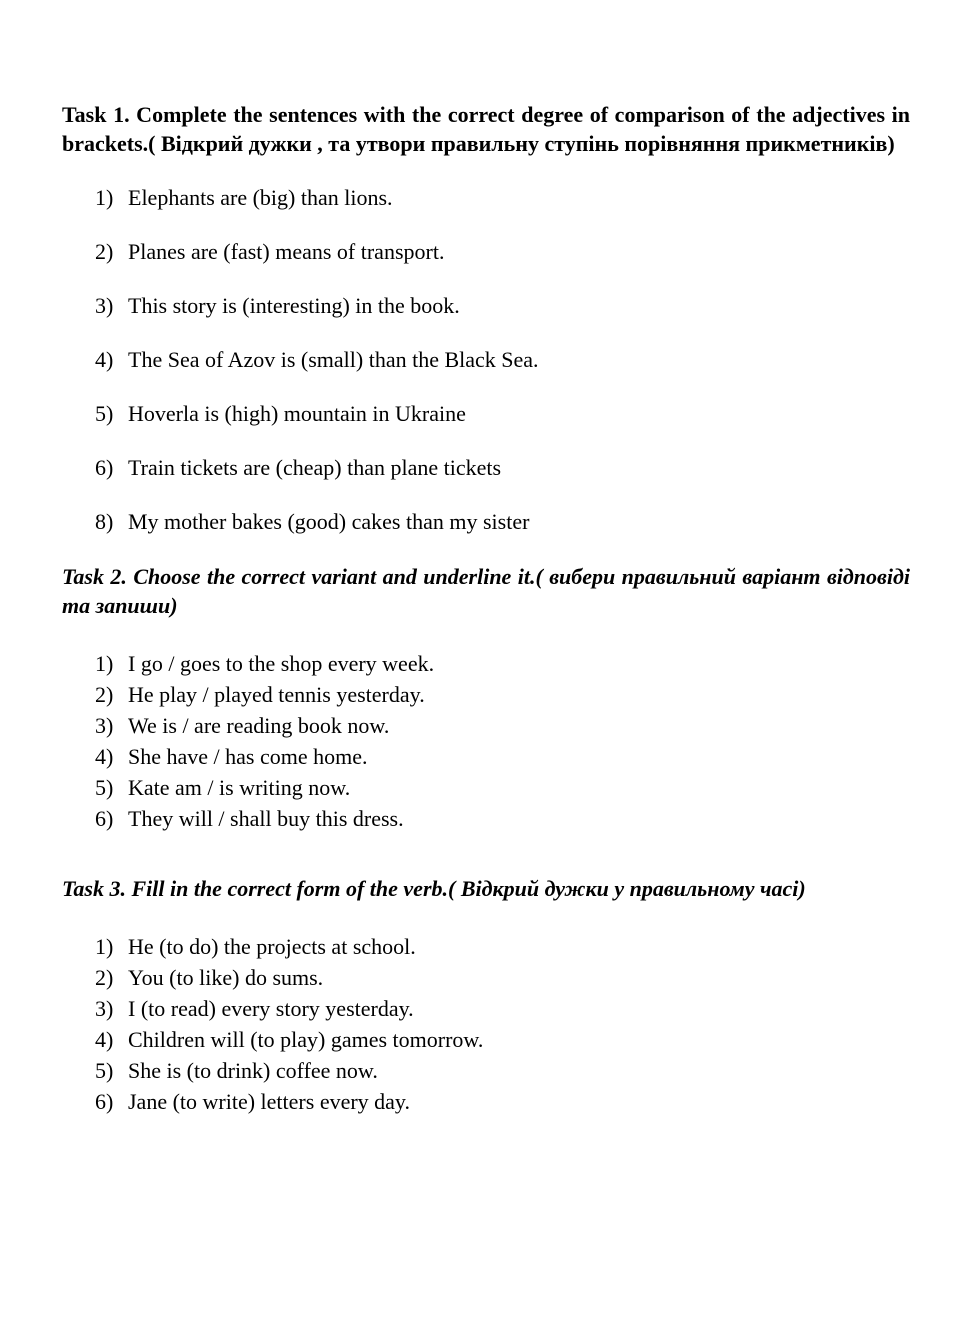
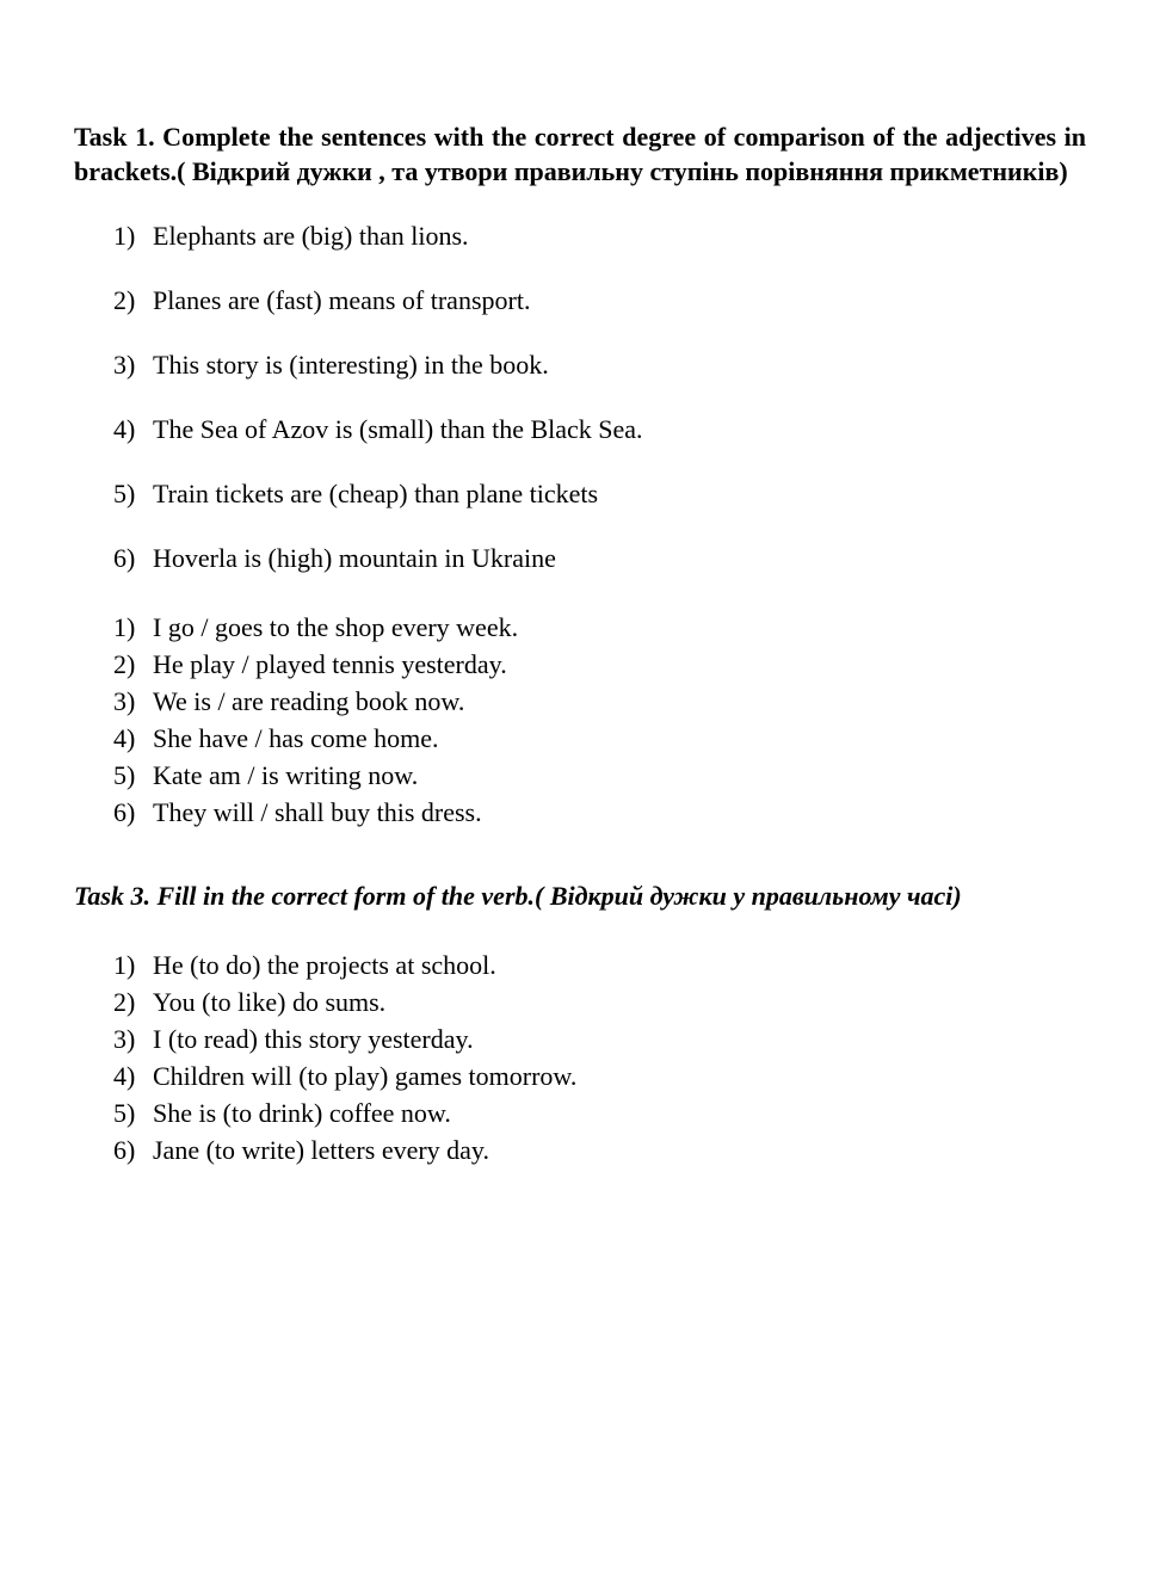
  Task 1. Complete the sentences with the correct degree of comparison of the adjectives in brackets.( Відкрий дужки , та утвори правильну ступінь порівняння прикметників)
  1)
  Elephants are (big) than lions.
  2)
  Planes are (fast) means of transport.
  3)
  This story is (interesting) in the book.
  4)
  The Sea of Azov is (small) than the Black Sea.
  5)
- Hoverla is (high) mountain in Ukraine
+ Train tickets are (cheap) than plane tickets
  6)
- Train tickets are (cheap) than plane tickets
+ Hoverla is (high) mountain in Ukraine
- 8)
- My mother bakes (good) cakes than my sister
- Task 2. Choose the correct variant and underline it.( вибери правильний варіант відповіді та запиши)
  1)
  I go / goes to the shop every week.
  2)
  He play / played tennis yesterday.
  3)
  We is / are reading book now.
  4)
  She have / has come home.
  5)
  Kate am / is writing now.
  6)
  They will / shall buy this dress.
  Task 3. Fill in the correct form of the verb.( Відкрий дужки у правильному часі)
  1)
  He (to do) the projects at school.
  2)
  You (to like) do sums.
  3)
- I (to read) every story yesterday.
+ I (to read) this story yesterday.
  4)
  Children will (to play) games tomorrow.
  5)
  She is (to drink) coffee now.
  6)
  Jane (to write) letters every day.
